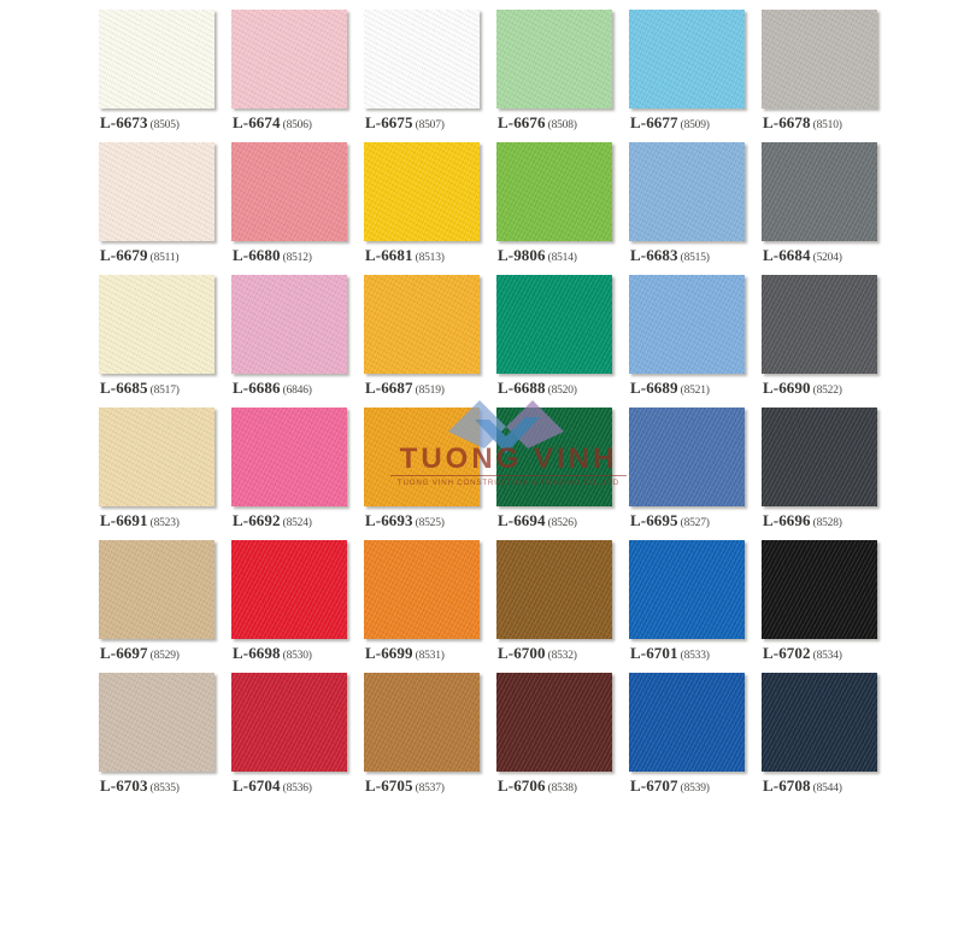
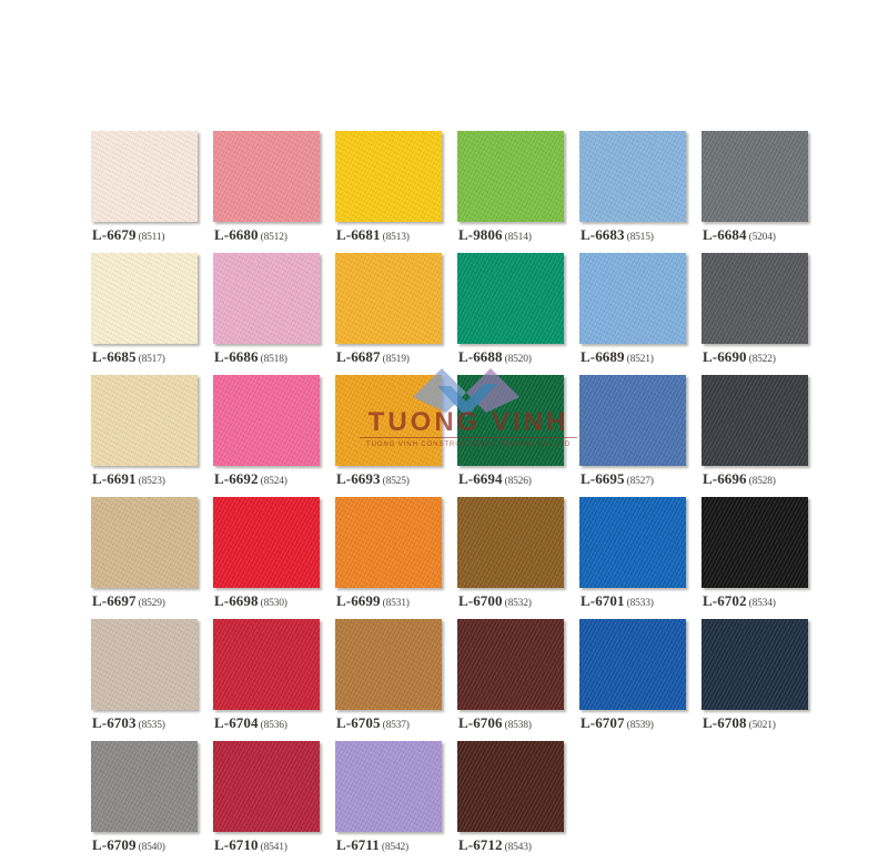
- L-6673 (8505)
- L-6674 (8506)
- L-6675 (8507)
- L-6676 (8508)
- L-6677 (8509)
- L-6678 (8510)
  L-6679 (8511)
  L-6680 (8512)
  L-6681 (8513)
  L-9806 (8514)
  L-6683 (8515)
  L-6684 (5204)
  L-6685 (8517)
- L-6686 (6846)
+ L-6686 (8518)
  L-6687 (8519)
  L-6688 (8520)
  L-6689 (8521)
  L-6690 (8522)
  L-6691 (8523)
  L-6692 (8524)
  L-6693 (8525)
  L-6694 (8526)
  L-6695 (8527)
  L-6696 (8528)
  L-6697 (8529)
  L-6698 (8530)
  L-6699 (8531)
  L-6700 (8532)
  L-6701 (8533)
  L-6702 (8534)
  L-6703 (8535)
  L-6704 (8536)
  L-6705 (8537)
  L-6706 (8538)
  L-6707 (8539)
- L-6708 (8544)
+ L-6708 (5021)
+ L-6709 (8540)
+ L-6710 (8541)
+ L-6711 (8542)
+ L-6712 (8543)
  TUONG VINH
